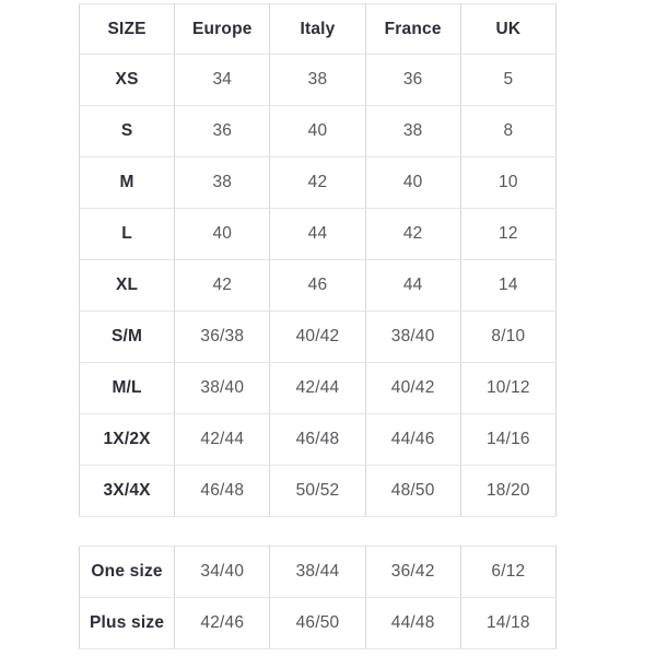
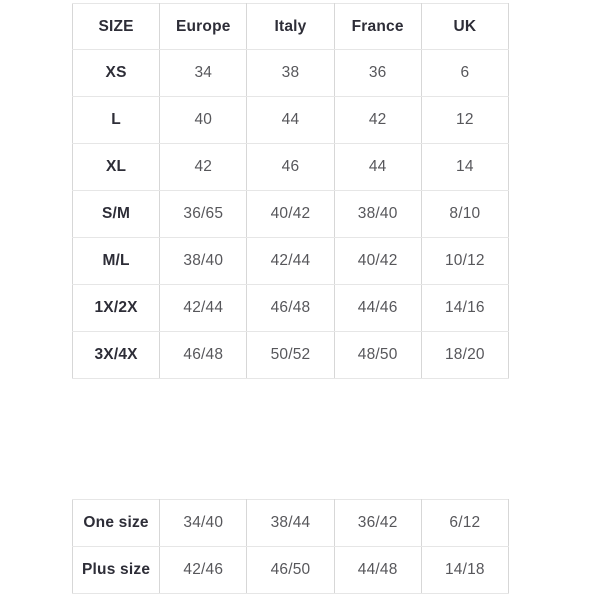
  SIZE	Europe	Italy	France	UK
- XS	34	38	36	5
+ XS	34	38	36	6
- S	36	40	38	8
- M	38	42	40	10
  L	40	44	42	12
  XL	42	46	44	14
- S/M	36/38	40/42	38/40	8/10
+ S/M	36/65	40/42	38/40	8/10
  M/L	38/40	42/44	40/42	10/12
  1X/2X	42/44	46/48	44/46	14/16
  3X/4X	46/48	50/52	48/50	18/20
  One size	34/40	38/44	36/42	6/12
  Plus size	42/46	46/50	44/48	14/18
